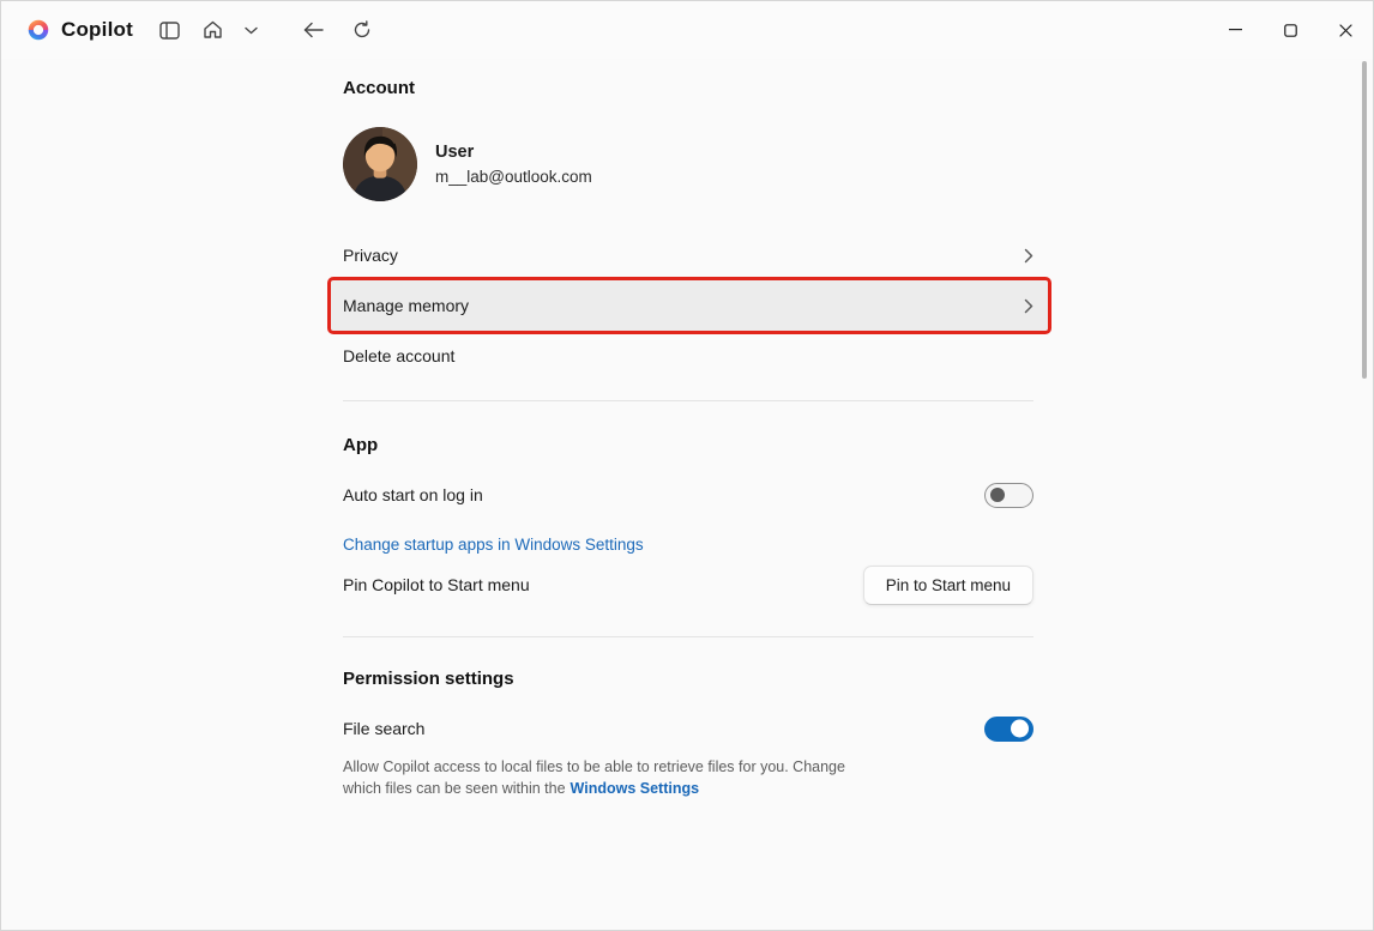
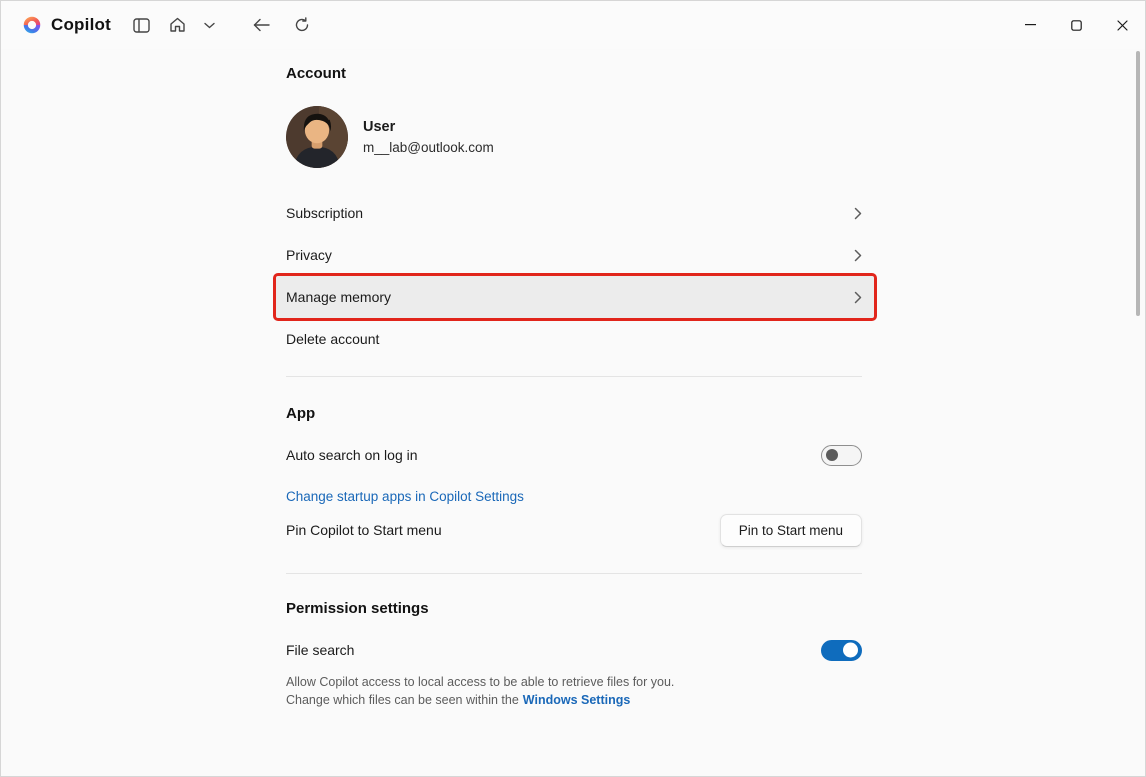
  Copilot
  Account
  User
  m__lab@outlook.com
+ Subscription
  Privacy
  Manage memory
  Delete account
  App
- Auto start on log in
+ Auto search on log in
- Change startup apps in Windows Settings
+ Change startup apps in Copilot Settings
  Pin Copilot to Start menu
  Pin to Start menu
  Permission settings
  File search
- Allow Copilot access to local files to be able to retrieve files for you. Change which files can be seen within the Windows Settings
+ Allow Copilot access to local access to be able to retrieve files for you. Change which files can be seen within the Windows Settings
